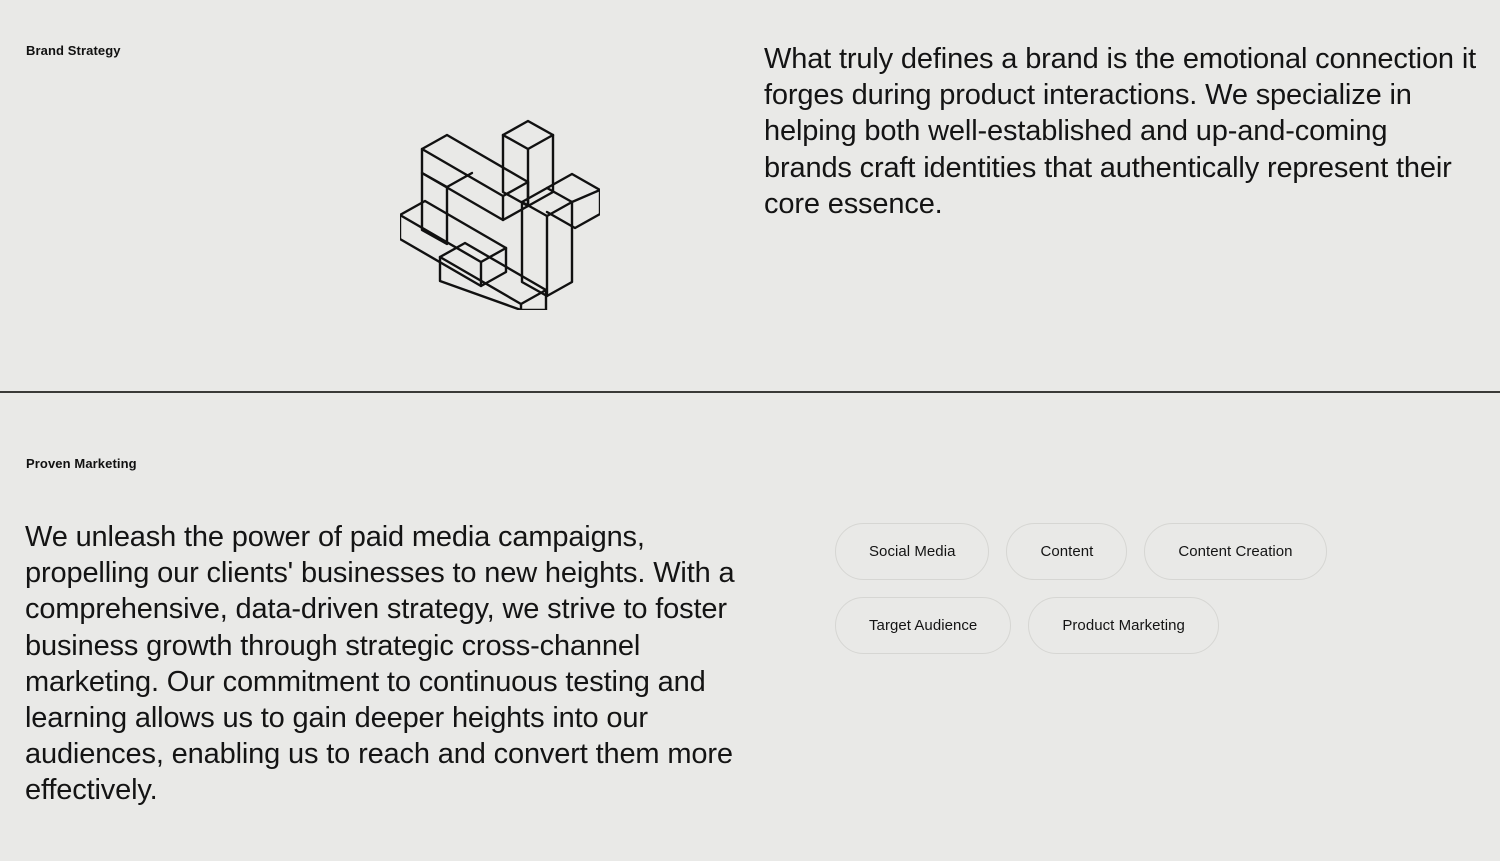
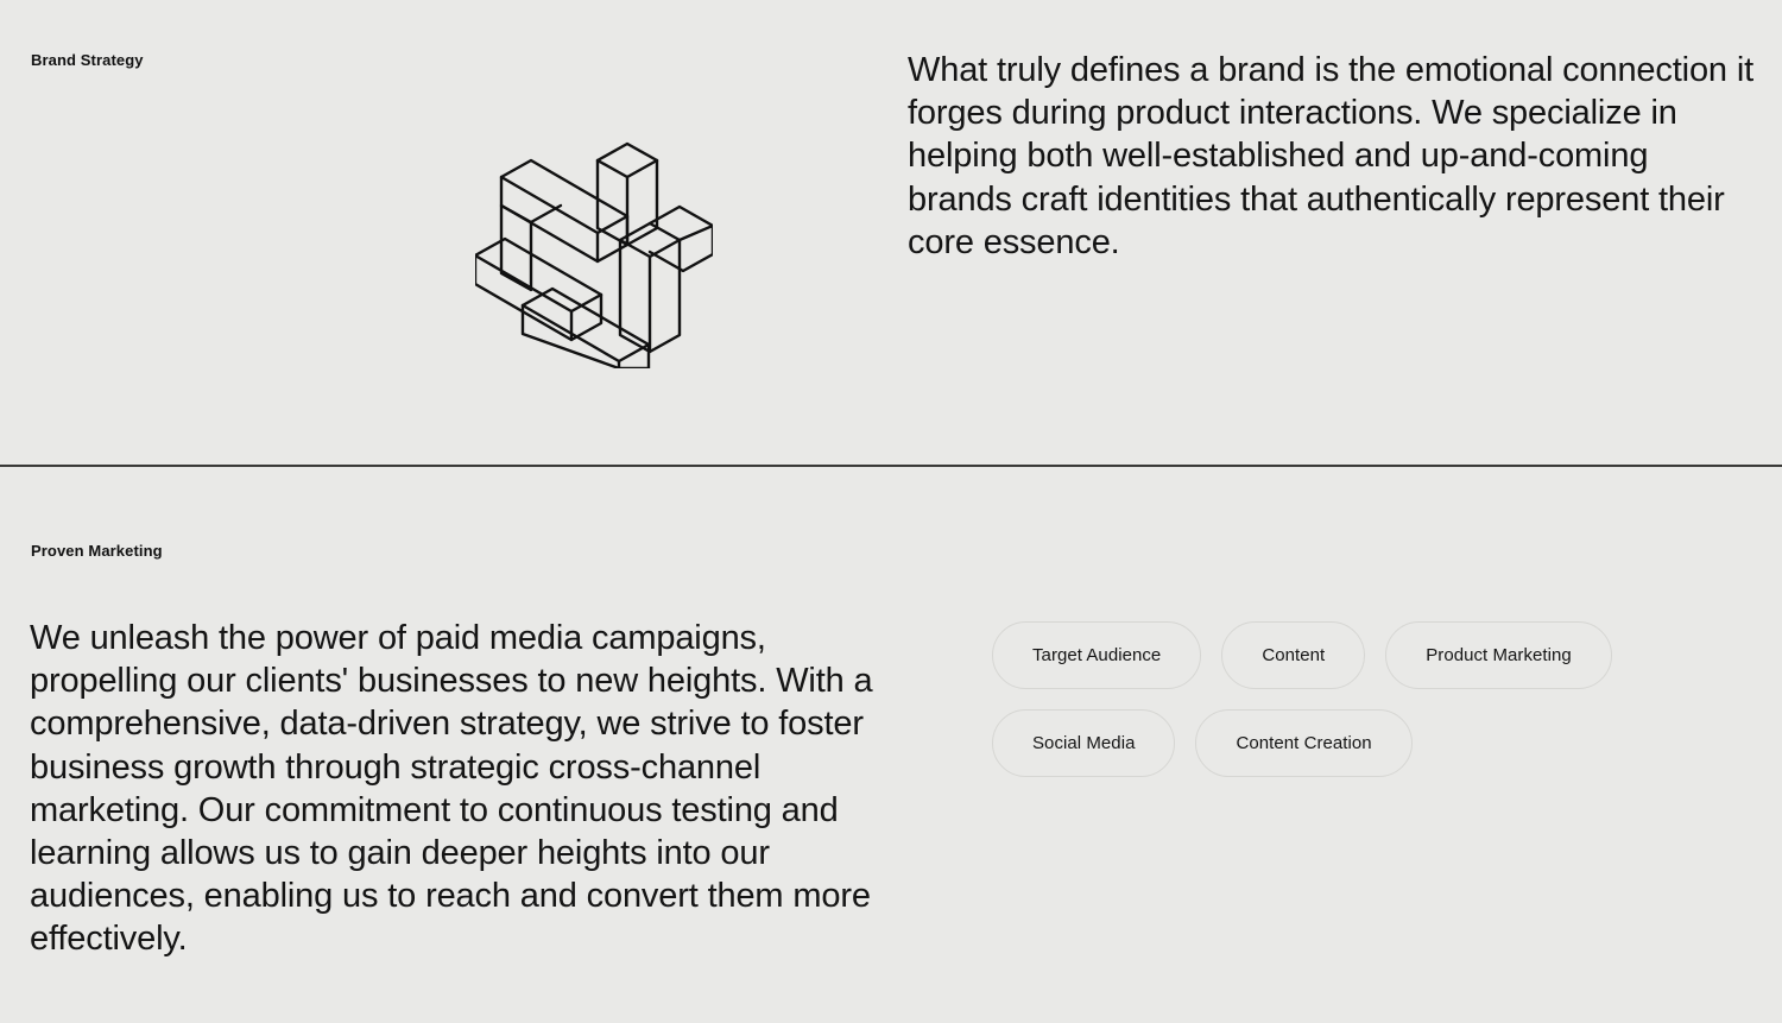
  Brand Strategy
  What truly defines a brand is the emotional connection it forges during product interactions. We specialize in helping both well-established and up-and-coming brands craft identities that authentically represent their core essence.
  Proven Marketing
  We unleash the power of paid media campaigns, propelling our clients' businesses to new heights. With a comprehensive, data-driven strategy, we strive to foster business growth through strategic cross-channel marketing. Our commitment to continuous testing and learning allows us to gain deeper heights into our audiences, enabling us to reach and convert them more effectively.
- Social Media
+ Target Audience
  Content
- Content Creation
+ Product Marketing
- Target Audience
+ Social Media
- Product Marketing
+ Content Creation
